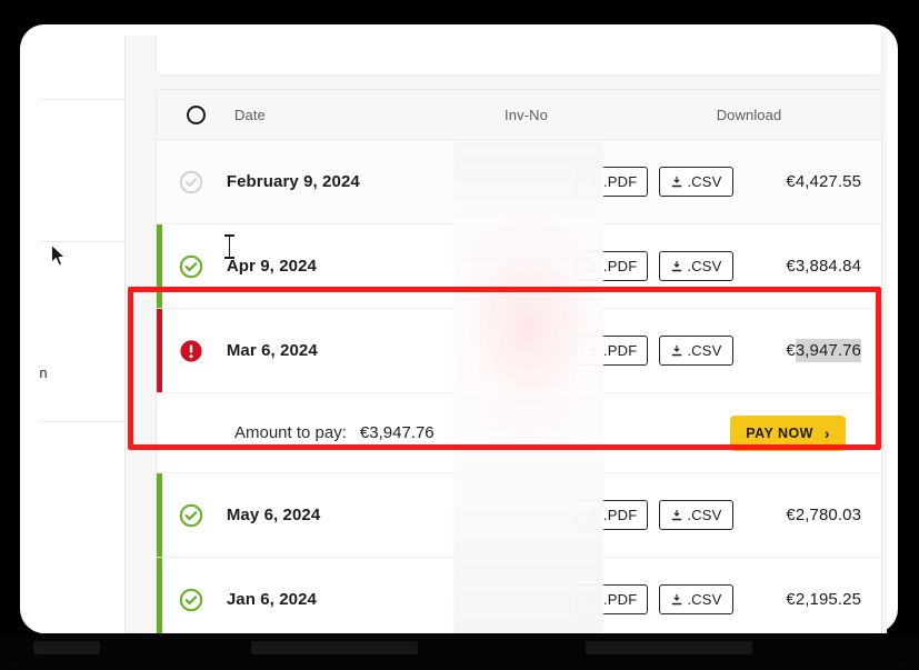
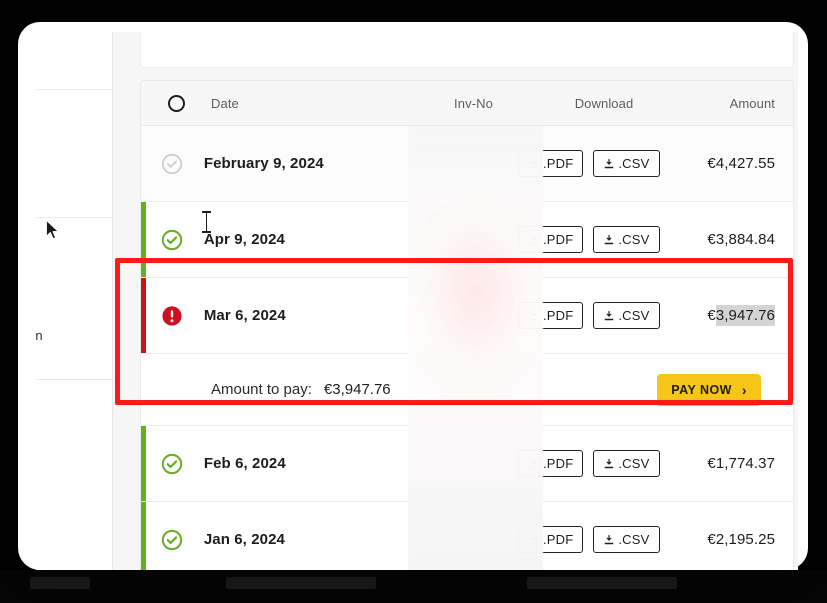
  Date
  Inv-No
  Download
+ Amount
  February 9, 2024
  .PDF
  .CSV
  €4,427.55
  Apr 9, 2024
  .PDF
  .CSV
  €3,884.84
  Mar 6, 2024
  .PDF
  .CSV
  €3,947.76
  Amount to pay:
  €3,947.76
  PAY NOW
  ›
- May 6, 2024
+ Feb 6, 2024
  .PDF
  .CSV
- €2,780.03
+ €1,774.37
  Jan 6, 2024
  .PDF
  .CSV
  €2,195.25
